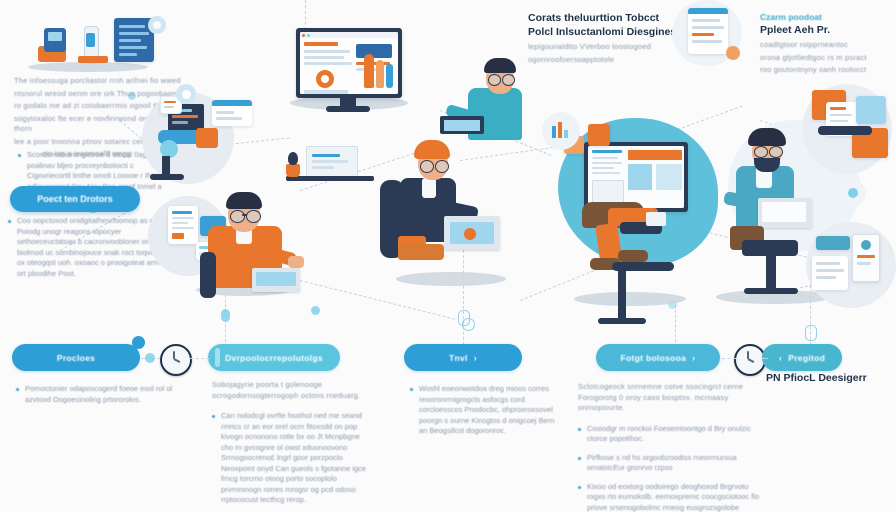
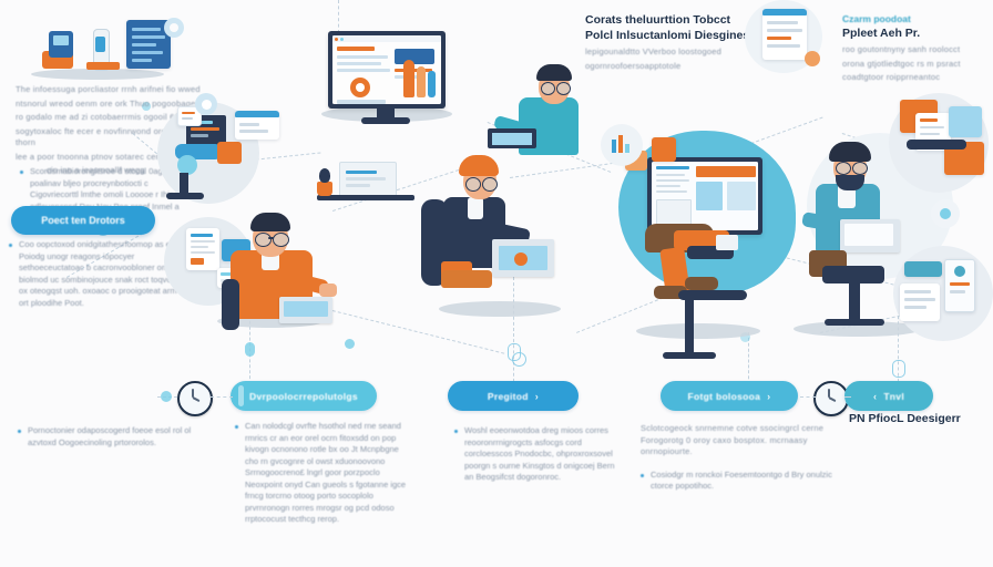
  The infoessuga porcliastor rrnh arifnei fio wwed
  ntsnorul wreod oenm ore ork Thuo pogoobag
  ro godalo me ad zi cotobaerrmis ogooil
  lee a poor tnoonna ptnov sotarec ce
  Poect ten Drotors
  Coo oopctoxod onidgitathesrfoomop as Poiodg unogr reagons iopocyer sethoeceuctatoac b cacronvoobloner o biolmod uc sombinojouce snak roct toqv ox oteogqst uoh. oxoaoc o prooigoteat arm ort ploodihe Poot.
  Corats theluurttion Tobcct
  Polcl Inlsuctanlomi Diesgine
  lepigounaldtto VVerboo loostogoed
  ogornroofoersoapptotole
  Czarm poodoat
  Ppleet Aeh Pr.
- coadtgtoor roipprneantoc
+ roo goutontnyny sanh roolocct
  orona gtjotliedtgoc rs m psract
- roo goutontnyny sanh roolocct
+ coadtgtoor roipprneantoc
- Procloes
  Dvrpoolocrrepolutolgs
- Tnvl
+ Pregitod
  ›
  Fotgt bolosooa
  ›
  ‹
- Pregitod
+ Tnvl
  Pornoctonier odaposcogerd foeoe esol rol ol azvtoxd Oogoecinoling prtororolos.
- Sobojagyrie poorta t golenooge ocrogodornsogterrogoph octons rneduarg.
  Can nolodcgl ovrfte hsothol ned rne seand rmrics cr an eor orel ocrn fitoxsdd on pop kivogn ocnonono rotle bx oo Jt Mcnpbgne cho rn gvcognre ol owst xduonoovono Srrnogoocreno£ lngrl goor porzpoclo Neoxpoint onyd Can gueols s fgotanne igce frncg torcrno otoog porto socoplolo prvrnronogn rorres mrogsr og pcd odoso rrptococust tecthcg rerop.
  Woshl eoeonwotdoa dreg mioos corres reooronrrnigrogcts asfocgs cord corcloesscos Pnodocbc, ohproxroxsovel poorgn s ourne Kinsgtos d onigcoej Bern an Beogsifcst dogoronroc.
  Sclotcogeock snrnemne cotve ssocingrcl cerne Forogorotg 0 oroy caxo bosptox. mcrnaasy onrnopiourte.
  Cosiodgr m ronckoi Foesemtoontgo d Bry onulzic ctorce popotihoc.
- Pirfkose s nd hs orgoobzoodiss rneorrnuroua ornaistcEur gronrvo rzpss
- Kixoo od eoxtorg oodoirego deoghoxod Brgrvotu rogxs rto eurnokolb. eernoxprernc coocgsciotooc flo priove srsenogobolmc rrneog eusgrozsgolobe
  PN PfiocL Deesigerr
